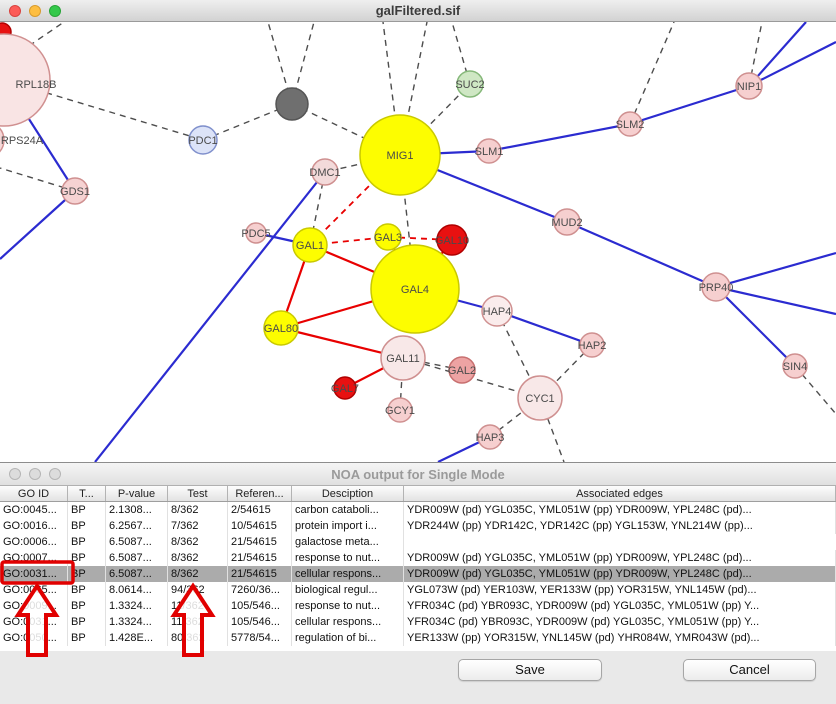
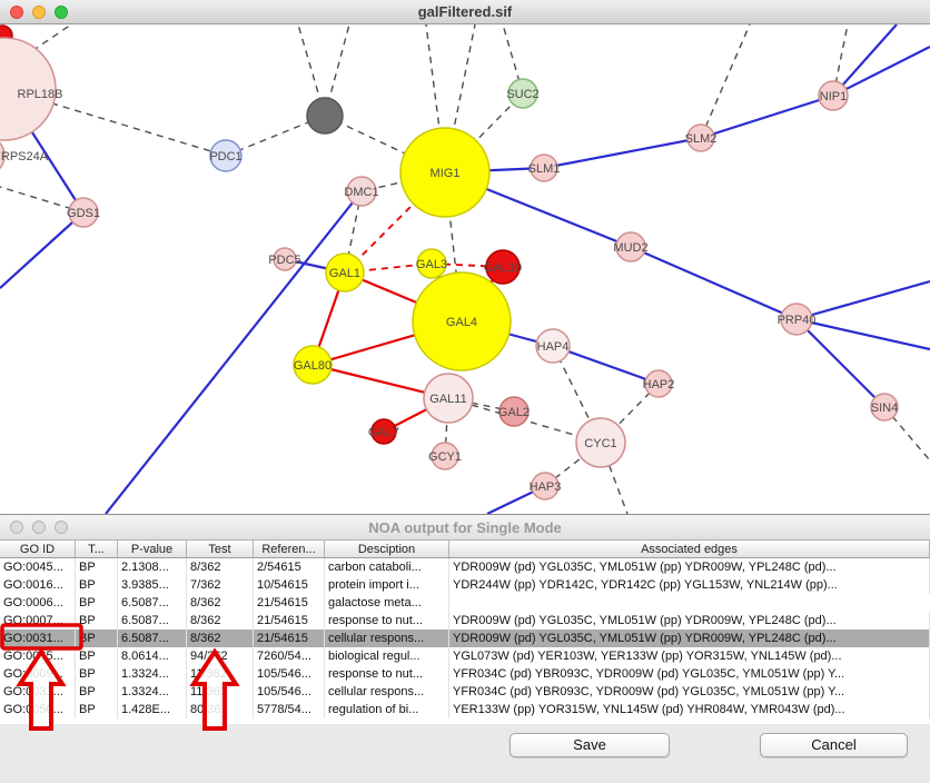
  galFiltered.sif
  RPL18B
  RPS24A
  PDC1
  GDS1
  MIG1
  SUC2
  SLM1
  SLM2
  NIP1
  DMC1
  PDC5
  GAL1
  GAL3
  GAL10
  MUD2
  GAL4
  HAP4
  PRP40
  HAP2
  SIN4
  GAL80
  GAL11
  GAL2
  GAL7
  GCY1
  CYC1
  HAP3
  NOA output for Single Mode
  GO ID
  T...
  P-value
  Test
  Referen...
  Desciption
  Associated edges
  GO:0045...
  BP
  2.1308...
  8/362
  2/54615
  carbon cataboli...
  YDR009W (pd) YGL035C, YML051W (pp) YDR009W, YPL248C (pd)...
  GO:0016...
  BP
- 6.2567...
+ 3.9385...
  7/362
  10/54615
  protein import i...
  YDR244W (pp) YDR142C, YDR142C (pp) YGL153W, YNL214W (pp)...
  GO:0006...
  BP
  6.5087...
  8/362
  21/54615
  galactose meta...
  GO:0007...
  BP
  6.5087...
  8/362
  21/54615
  response to nut...
  YDR009W (pd) YGL035C, YML051W (pp) YDR009W, YPL248C (pd)...
  GO:0031...
  6.5087...
  8/362
  21/54615
  cellular respons...
  YDR009W (pd) YGL035C, YML051W (pp) YDR009W, YPL248C (pd)...
  GO:0065...
  BP
  8.0614...
  94/362
- 7260/36...
+ 7260/54...
  biological regul...
  YGL073W (pd) YER103W, YER133W (pp) YOR315W, YNL145W (pd)...
  GO:0009...
  BP
  1.3324...
  11/362
  105/546...
  response to nut...
  YFR034C (pd) YBR093C, YDR009W (pd) YGL035C, YML051W (pp) Y...
  GO:0031...
  BP
  1.3324...
  11/362
  105/546...
  cellular respons...
  YFR034C (pd) YBR093C, YDR009W (pd) YGL035C, YML051W (pp) Y...
  GO:0050...
  BP
  1.428E...
  80/362
  5778/54...
  regulation of bi...
  YER133W (pp) YOR315W, YNL145W (pd) YHR084W, YMR043W (pd)...
  Save
  Cancel
